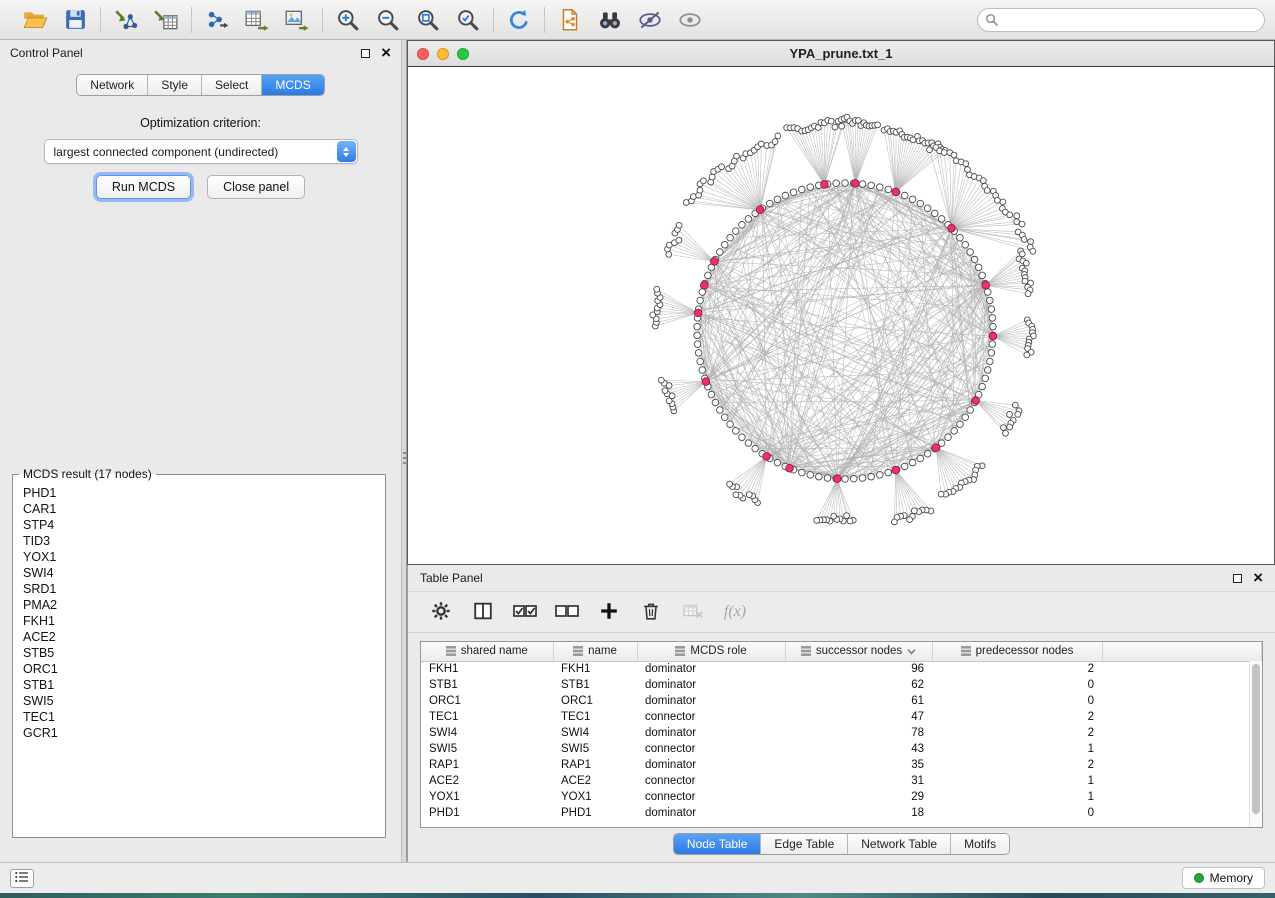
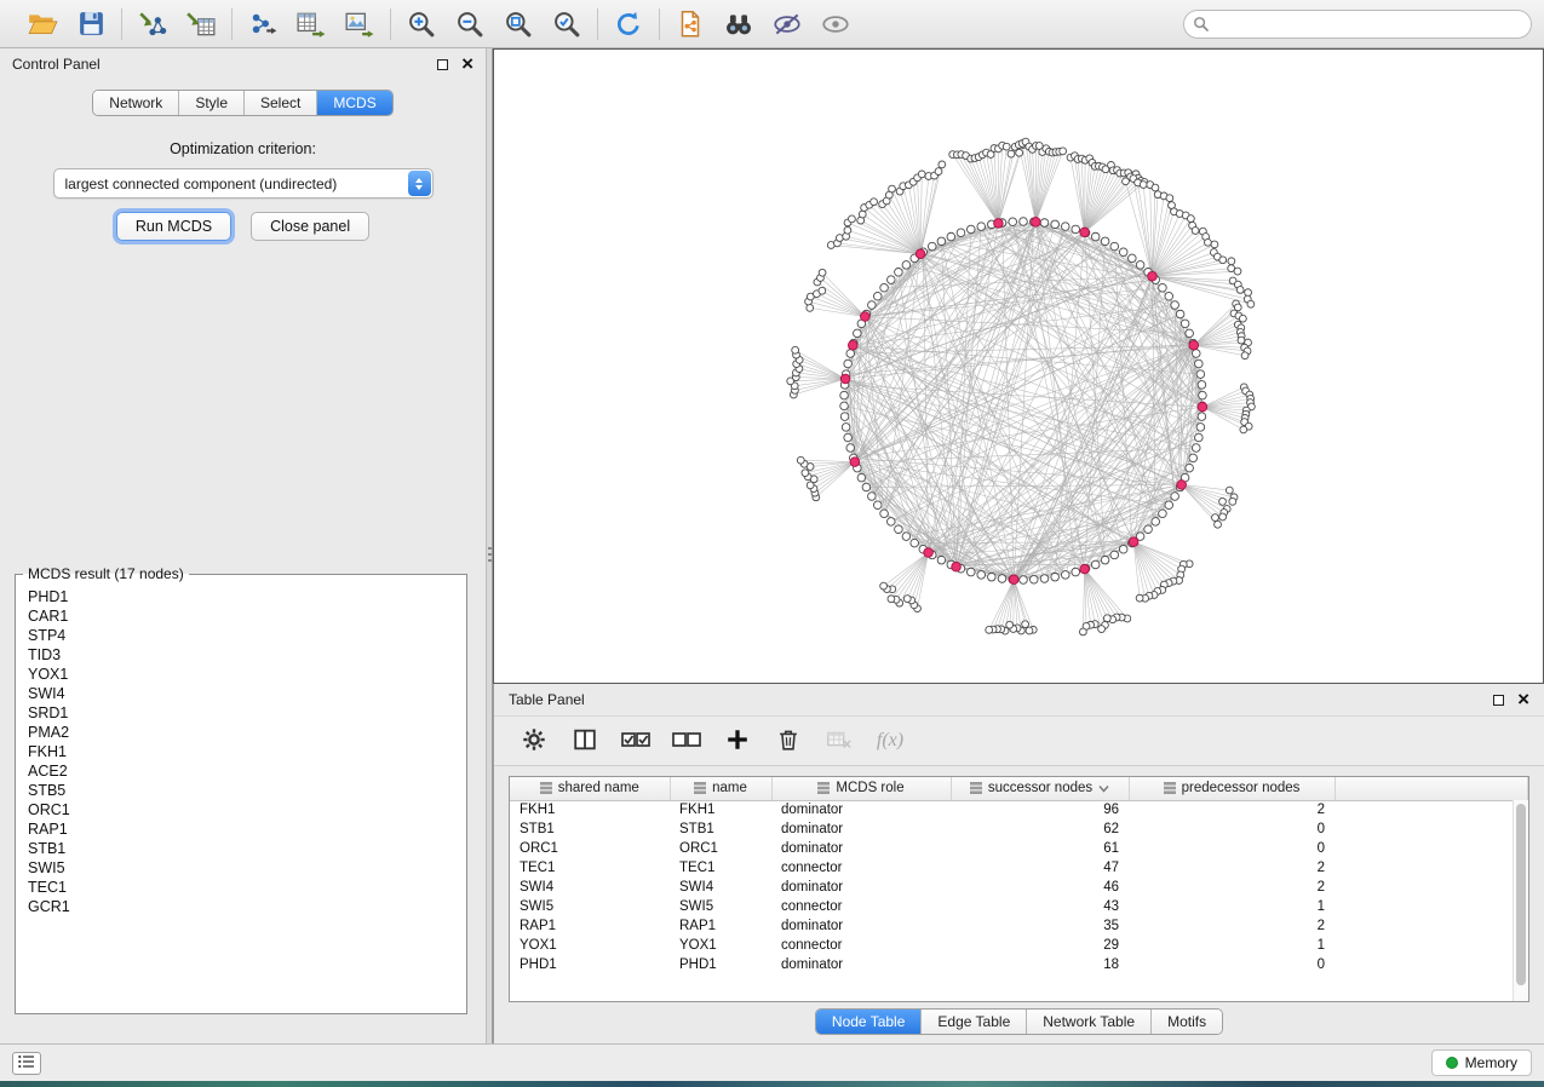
  Control Panel
  ×
  Network
  Style
  Select
  MCDS
  Optimization criterion:
  largest connected component (undirected)
  Run MCDS
  Close panel
  MCDS result (17 nodes)
  PHD1
  CAR1
  STP4
  TID3
  YOX1
  SWI4
  SRD1
  PMA2
  FKH1
  ACE2
  STB5
  ORC1
+ RAP1
  STB1
  SWI5
  TEC1
  GCR1
- YPA_prune.txt_1
  Table Panel
  ×
  f(x)
  shared name	name	MCDS role	successor nodes	predecessor nodes
  FKH1	FKH1	dominator	96	2
  STB1	STB1	dominator	62	0
  ORC1	ORC1	dominator	61	0
  TEC1	TEC1	connector	47	2
- SWI4	SWI4	dominator	78	2
+ SWI4	SWI4	dominator	46	2
  SWI5	SWI5	connector	43	1
  RAP1	RAP1	dominator	35	2
- ACE2	ACE2	connector	31	1
  YOX1	YOX1	connector	29	1
  PHD1	PHD1	dominator	18	0
  Node Table
  Edge Table
  Network Table
  Motifs
  Memory
